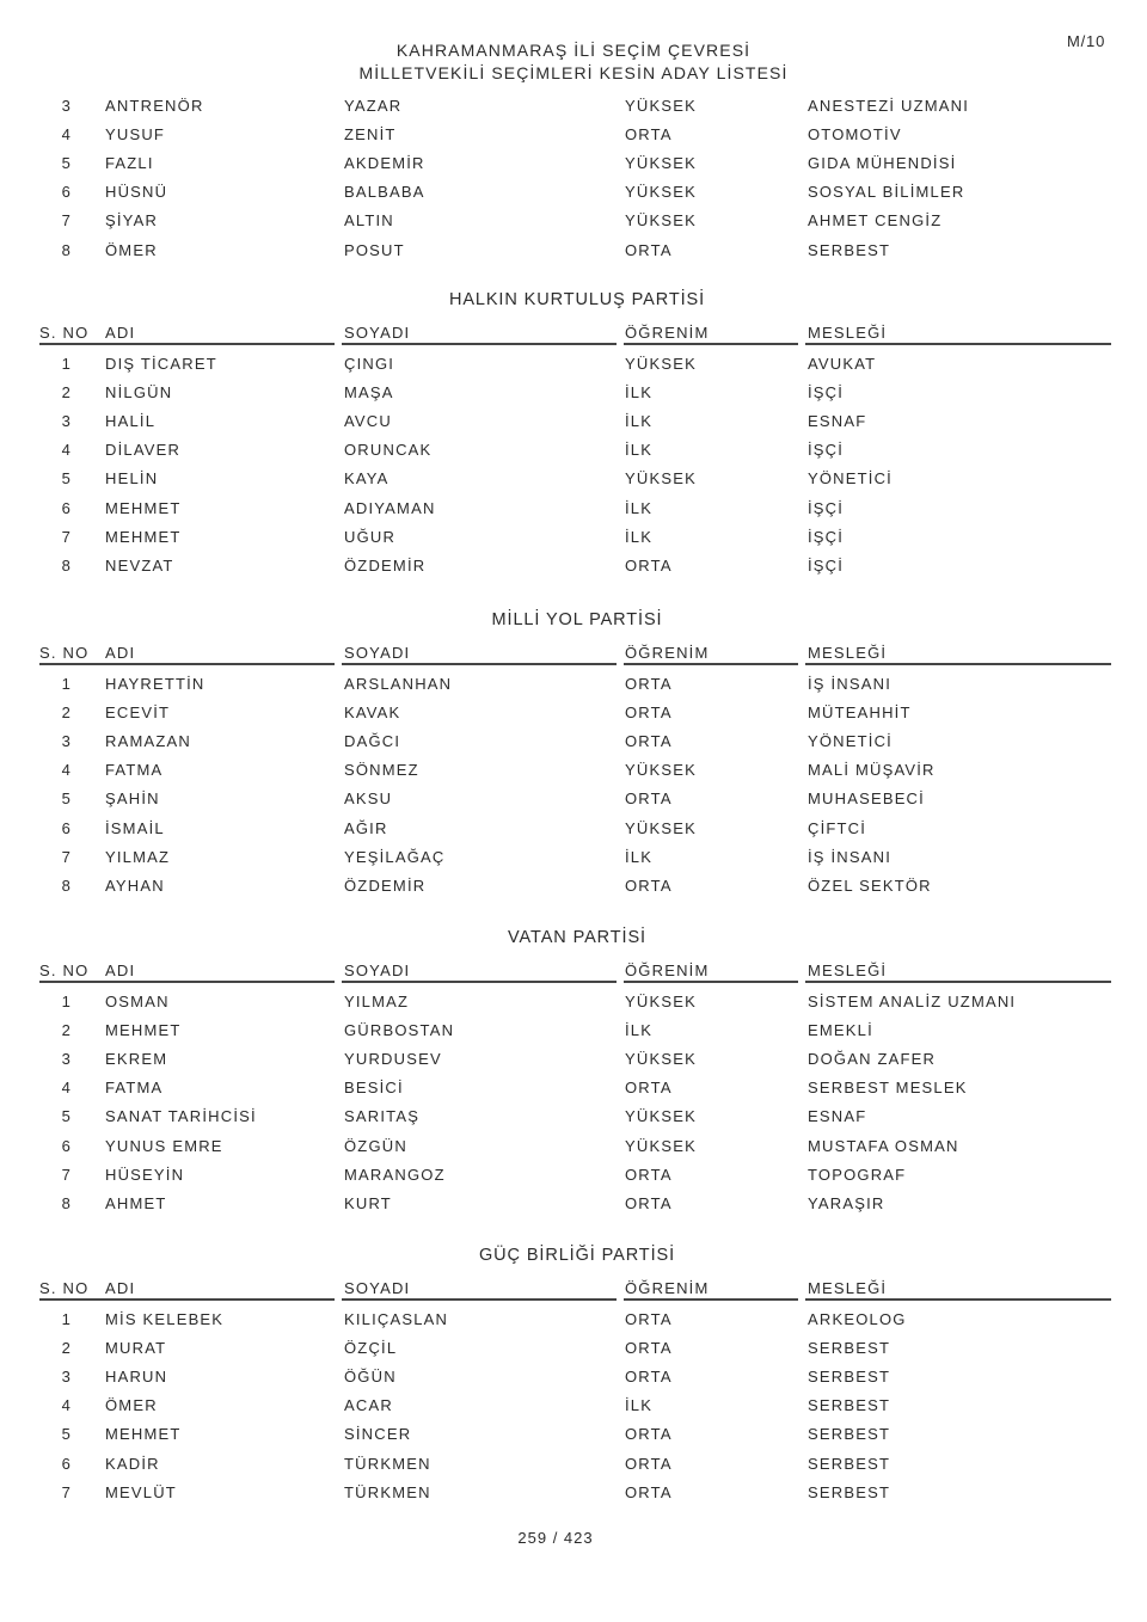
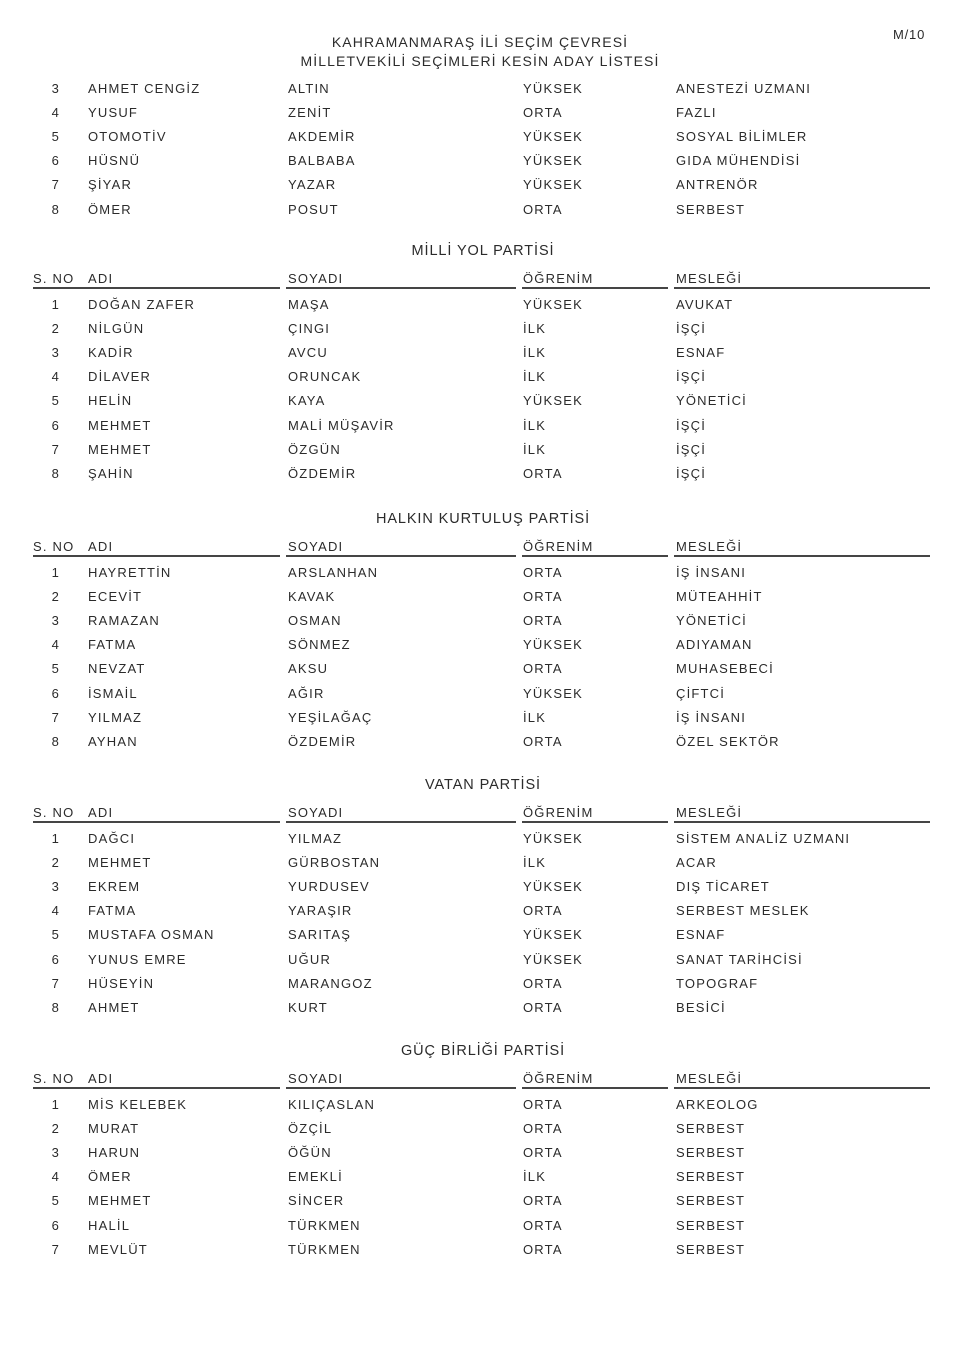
  KAHRAMANMARAŞ İLİ SEÇİM ÇEVRESİ
  MİLLETVEKİLİ SEÇİMLERİ KESİN ADAY LİSTESİ
  M/10
  3
- ANTRENÖR
+ AHMET CENGİZ
- YAZAR
+ ALTIN
  YÜKSEK
  ANESTEZİ UZMANI
  4
  YUSUF
  ZENİT
  ORTA
- OTOMOTİV
+ FAZLI
  5
- FAZLI
+ OTOMOTİV
  AKDEMİR
  YÜKSEK
- GIDA MÜHENDİSİ
+ SOSYAL BİLİMLER
  6
  HÜSNÜ
  BALBABA
  YÜKSEK
- SOSYAL BİLİMLER
+ GIDA MÜHENDİSİ
  7
  ŞİYAR
- ALTIN
+ YAZAR
  YÜKSEK
- AHMET CENGİZ
+ ANTRENÖR
  8
  ÖMER
  POSUT
  ORTA
  SERBEST
- HALKIN KURTULUŞ PARTİSİ
+ MİLLİ YOL PARTİSİ
  S. N
  ADI
  SOYADI
  ÖĞRENİM
  MESLEĞİ
  1
- DIŞ TİCARET
+ DOĞAN ZAFER
- ÇINGI
+ MAŞA
  YÜKSEK
  AVUKAT
  2
  NİLGÜN
- MAŞA
+ ÇINGI
  İLK
  İŞÇİ
  3
- HALİL
+ KADİR
  AVCU
  İLK
  ESNAF
  4
  DİLAVER
  ORUNCAK
  İLK
  İŞÇİ
  5
  HELİN
  KAYA
  YÜKSEK
  YÖNETİCİ
  6
  MEHMET
- ADIYAMAN
+ MALİ MÜŞAVİR
  İLK
  İŞÇİ
  7
  MEHMET
- UĞUR
+ ÖZGÜN
  İLK
  İŞÇİ
  8
- NEVZAT
+ ŞAHİN
  ÖZDEMİR
  ORTA
  İŞÇİ
- MİLLİ YOL PARTİSİ
+ HALKIN KURTULUŞ PARTİSİ
  S. N
  ADI
  SOYADI
  ÖĞRENİM
  MESLEĞİ
  1
  HAYRETTİN
  ARSLANHAN
  ORTA
  İŞ İNSANI
  2
  ECEVİT
  KAVAK
  ORTA
  MÜTEAHHİT
  3
  RAMAZAN
- DAĞCI
+ OSMAN
  ORTA
  YÖNETİCİ
  4
  FATMA
  SÖNMEZ
  YÜKSEK
- MALİ MÜŞAVİR
+ ADIYAMAN
  5
- ŞAHİN
+ NEVZAT
  AKSU
  ORTA
  MUHASEBECİ
  6
  İSMAİL
  AĞIR
  YÜKSEK
  ÇİFTCİ
  7
  YILMAZ
  YEŞİLAĞAÇ
  İLK
  İŞ İNSANI
  8
  AYHAN
  ÖZDEMİR
  ORTA
  ÖZEL SEKTÖR
  VATAN PARTİSİ
  S. N
  ADI
  SOYADI
  ÖĞRENİM
  MESLEĞİ
  1
- OSMAN
+ DAĞCI
  YILMAZ
  YÜKSEK
  SİSTEM ANALİZ UZMANI
  2
  MEHMET
  GÜRBOSTAN
  İLK
- EMEKLİ
+ ACAR
  3
  EKREM
  YURDUSEV
  YÜKSEK
- DOĞAN ZAFER
+ DIŞ TİCARET
  4
  FATMA
- BESİCİ
+ YARAŞIR
  ORTA
  SERBEST MESLEK
  5
- SANAT TARİHCİSİ
+ MUSTAFA OSMAN
  SARITAŞ
  YÜKSEK
  ESNAF
  6
  YUNUS EMRE
- ÖZGÜN
+ UĞUR
  YÜKSEK
- MUSTAFA OSMAN
+ SANAT TARİHCİSİ
  7
  HÜSEYİN
  MARANGOZ
  ORTA
  TOPOGRAF
  8
  AHMET
  KURT
  ORTA
- YARAŞIR
+ BESİCİ
  GÜÇ BİRLİĞİ PARTİSİ
  S. N
  ADI
  SOYADI
  ÖĞRENİM
  MESLEĞİ
  1
  MİS KELEBEK
  KILIÇASLAN
  ORTA
  ARKEOLOG
  2
  MURAT
  ÖZÇİL
  ORTA
  SERBEST
  3
  HARUN
  ÖĞÜN
  ORTA
  SERBEST
  4
  ÖMER
- ACAR
+ EMEKLİ
  İLK
  SERBEST
  5
  MEHMET
  SİNCER
  ORTA
  SERBEST
  6
- KADİR
+ HALİL
  TÜRKMEN
  ORTA
  SERBEST
  7
  MEVLÜT
  TÜRKMEN
  ORTA
  SERBEST
- 259 / 423
